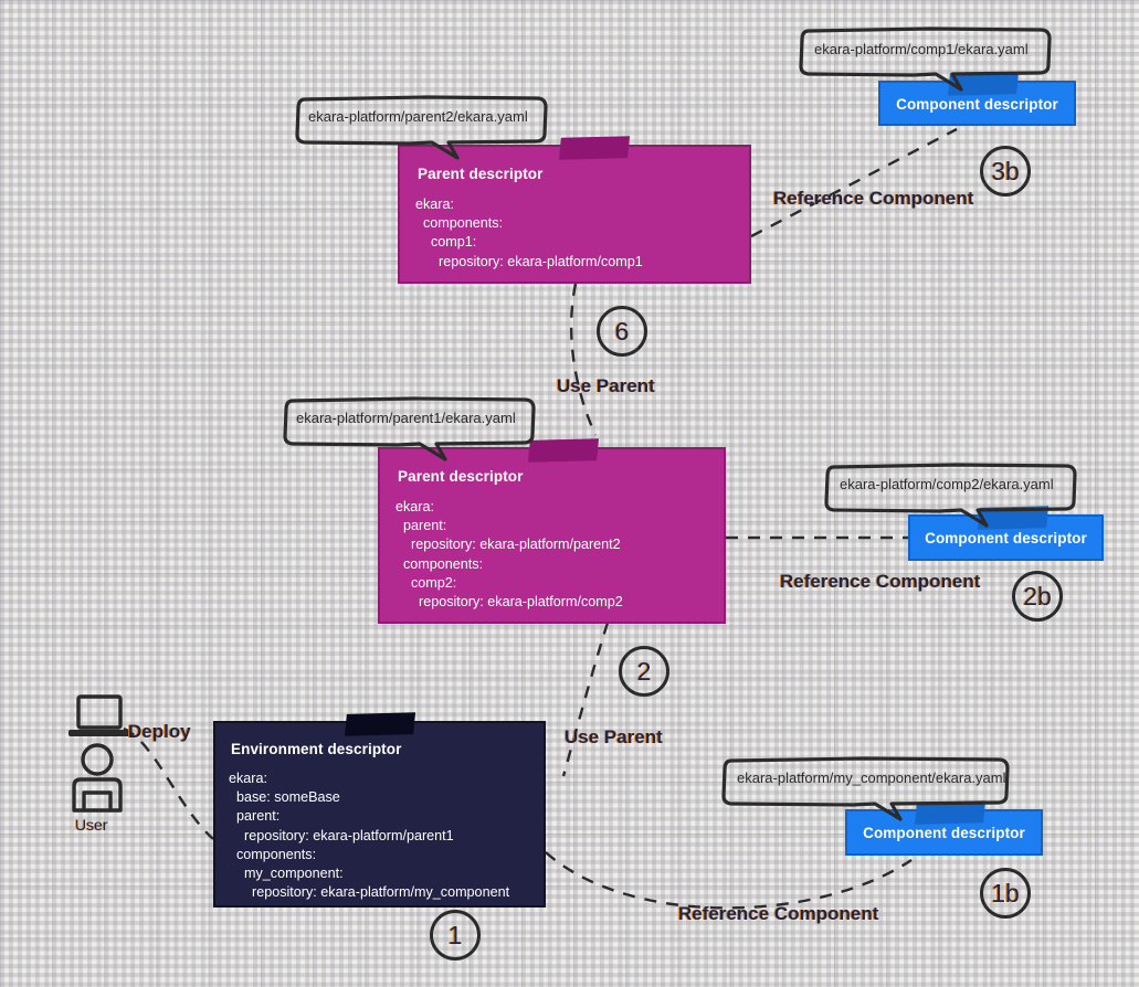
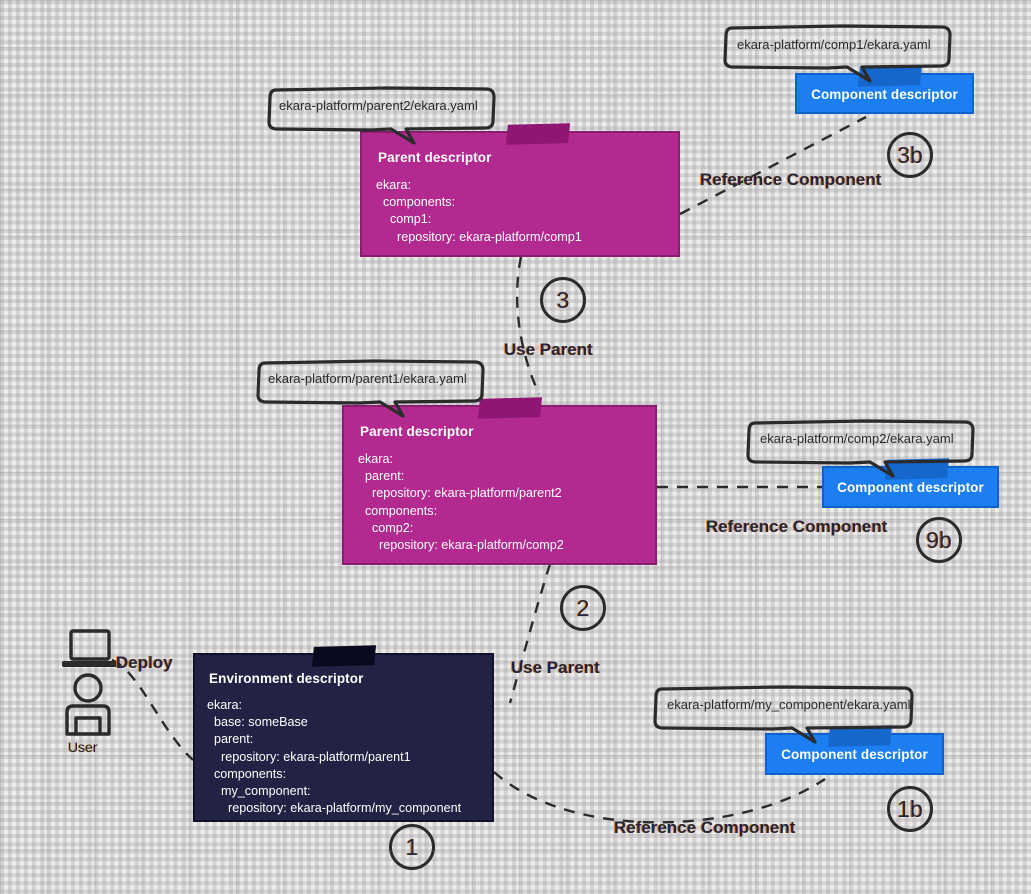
  User
  Deploy
  Use Parent
  Use Parent
  Reference Component
  Reference Component
  Reference Component
  1
  1b
  2
- 2b
+ 9b
- 6
+ 3
  3b
  Parent descriptor
  ekara:
  components:
  comp1:
  repository: ekara-platform/comp1
  Parent descriptor
  ekara:
  parent:
  repository: ekara-platform/parent2
  components:
  comp2:
  repository: ekara-platform/comp2
  Environment descriptor
  ekara:
  base: someBase
  parent:
  repository: ekara-platform/parent1
  components:
  my_component:
  repository: ekara-platform/my_component
  Component descriptor
  Component descriptor
  Component descriptor
  ekara-platform/comp1/ekara.yaml
  ekara-platform/parent2/ekara.yaml
  ekara-platform/parent1/ekara.yaml
  ekara-platform/comp2/ekara.yaml
  ekara-platform/my_component/ekara.yaml
